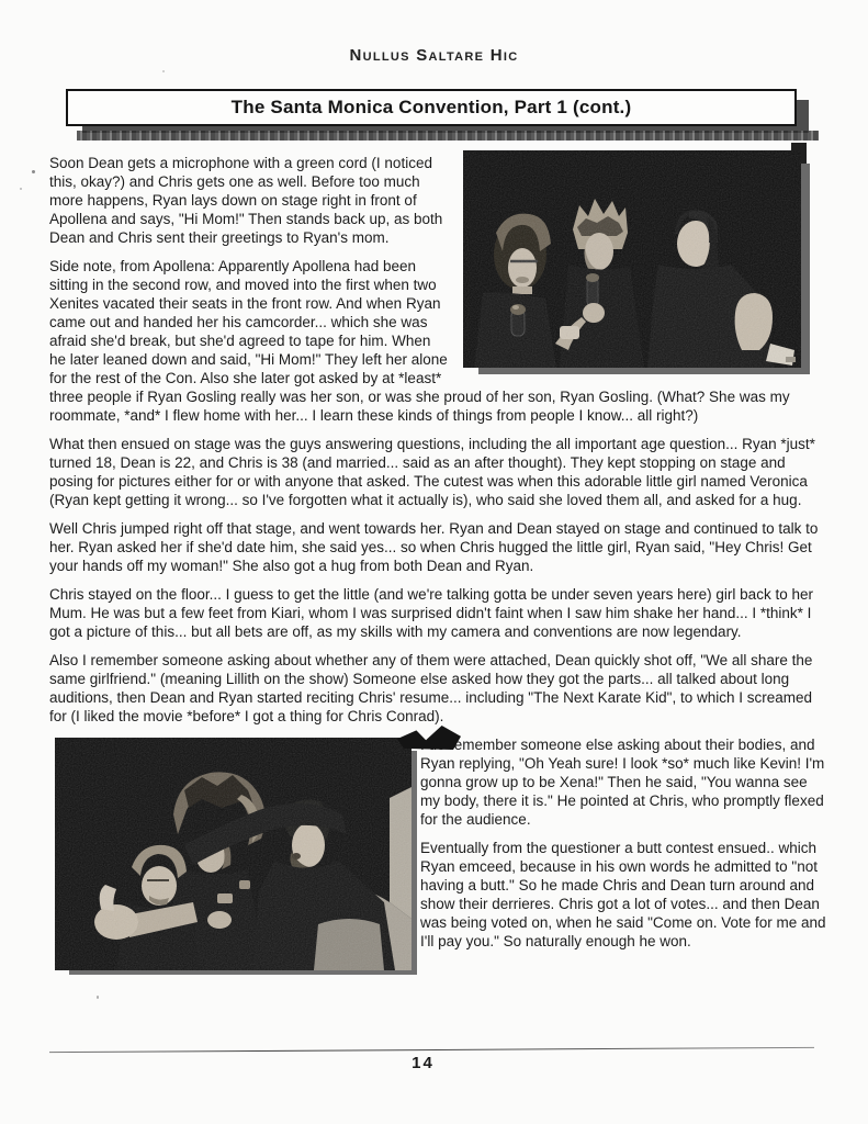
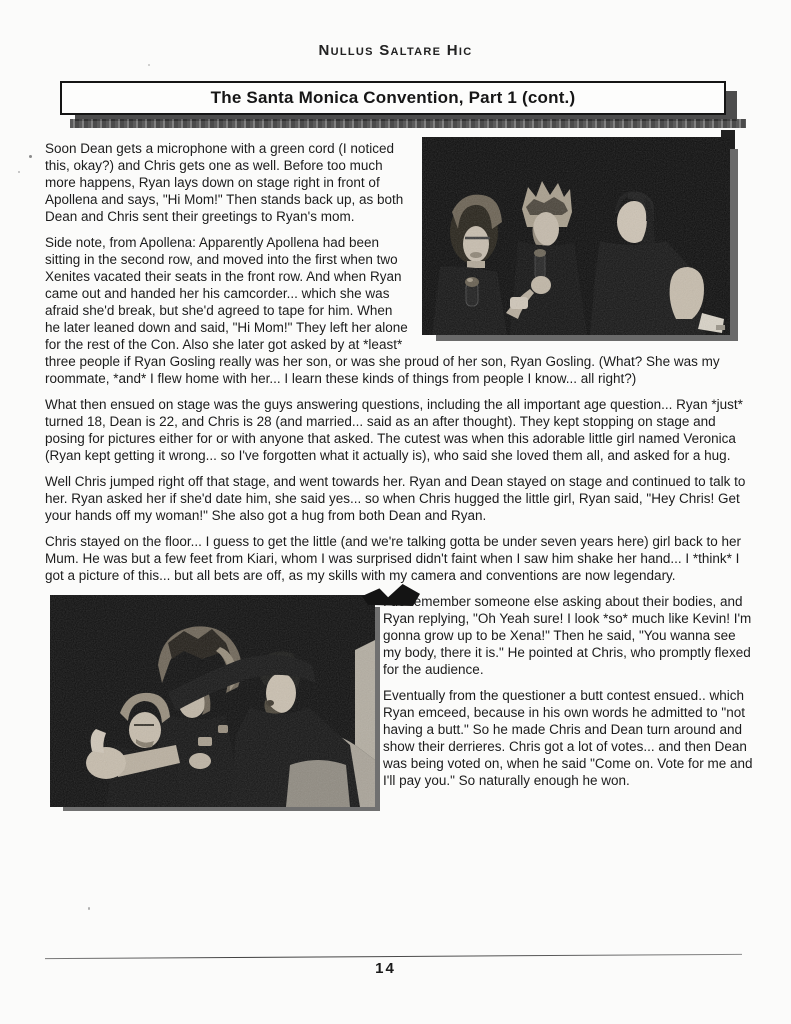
  Nullus Saltare Hic
  The Santa Monica Convention, Part 1 (cont.)
  Soon Dean gets a microphone with a green cord (I noticed this, okay?) and Chris gets one as well. Before too much more happens, Ryan lays down on stage right in front of Apollena and says, "Hi Mom!" Then stands back up, as both Dean and Chris sent their greetings to Ryan's mom.
  Side note, from Apollena: Apparently Apollena had been sitting in the second row, and moved into the first when two Xenites vacated their seats in the front row. And when Ryan came out and handed her his camcorder... which she was afraid she'd break, but she'd agreed to tape for him. When he later leaned down and said, "Hi Mom!" They left her alone for the rest of the Con. Also she later got asked by at *least* three people if Ryan Gosling really was her son, or was she proud of her son, Ryan Gosling. (What? She was my roommate, *and* I flew home with her... I learn these kinds of things from people I know... all right?)
- What then ensued on stage was the guys answering questions, including the all important age question... Ryan *just* turned 18, Dean is 22, and Chris is 38 (and married... said as an after thought). They kept stopping on stage and posing for pictures either for or with anyone that asked. The cutest was when this adorable little girl named Veronica (Ryan kept getting it wrong... so I've forgotten what it actually is), who said she loved them all, and asked for a hug.
+ What then ensued on stage was the guys answering questions, including the all important age question... Ryan *just* turned 18, Dean is 22, and Chris is 28 (and married... said as an after thought). They kept stopping on stage and posing for pictures either for or with anyone that asked. The cutest was when this adorable little girl named Veronica (Ryan kept getting it wrong... so I've forgotten what it actually is), who said she loved them all, and asked for a hug.
  Well Chris jumped right off that stage, and went towards her. Ryan and Dean stayed on stage and continued to talk to her. Ryan asked her if she'd date him, she said yes... so when Chris hugged the little girl, Ryan said, "Hey Chris! Get your hands off my woman!" She also got a hug from both Dean and Ryan.
  Chris stayed on the floor... I guess to get the little (and we're talking gotta be under seven years here) girl back to her Mum. He was but a few feet from Kiari, whom I was surprised didn't faint when I saw him shake her hand... I *think* I got a picture of this... but all bets are off, as my skills with my camera and conventions are now legendary.
- Also I remember someone asking about whether any of them were attached, Dean quickly shot off, "We all share the same girlfriend." (meaning Lillith on the show) Someone else asked how they got the parts... all talked about long auditions, then Dean and Ryan started reciting Chris' resume... including "The Next Karate Kid", to which I screamed for (I liked the movie *before* I got a thing for Chris Conrad).
  emember someone else asking about their bodies, and Ryan replying, "Oh Yeah sure! I look *so* much like Kevin! I'm gonna grow up to be Xena!" Then he said, "You wanna see my body, there it is." He pointed at Chris, who promptly flexed for the audience.
  Eventually from the questioner a butt contest ensued.. which Ryan emceed, because in his own words he admitted to "not having a butt." So he made Chris and Dean turn around and show their derrieres. Chris got a lot of votes... and then Dean was being voted on, when he said "Come on. Vote for me and I'll pay you." So naturally enough he won.
  14
